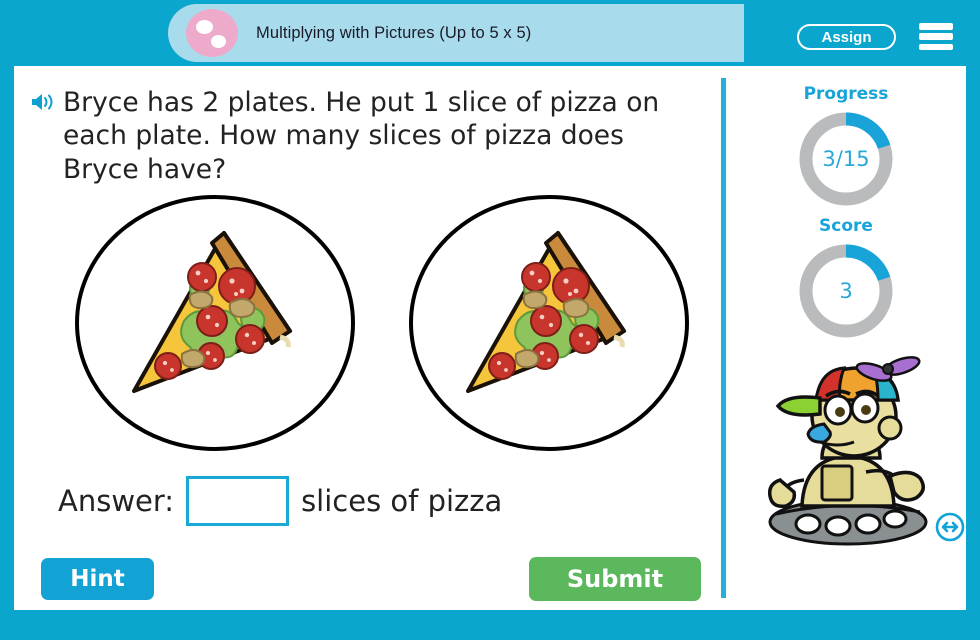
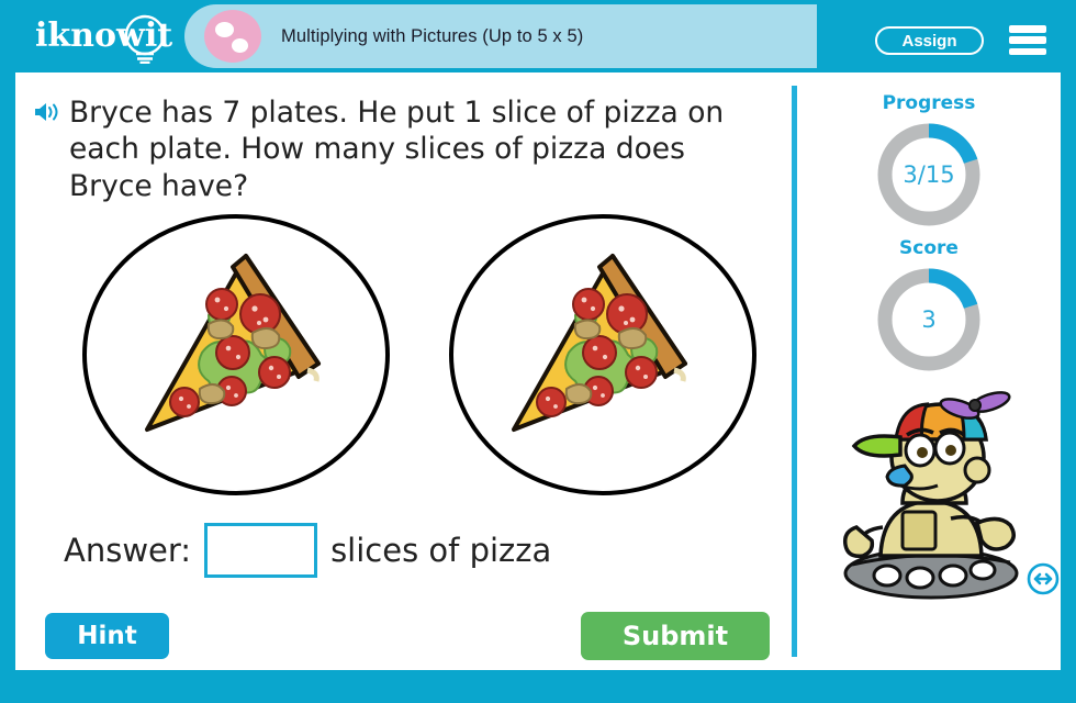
+ iknowit
  Multiplying with Pictures (Up to 5 x 5)
  Assign
- Bryce has 2 plates. He put 1 slice of pizza on each plate. How many slices of pizza does Bryce have?
+ Bryce has 7 plates. He put 1 slice of pizza on each plate. How many slices of pizza does Bryce have?
  Answer:
  slices of pizza
  Hint
  Submit
  Progress
  3/15
  Score
  3
